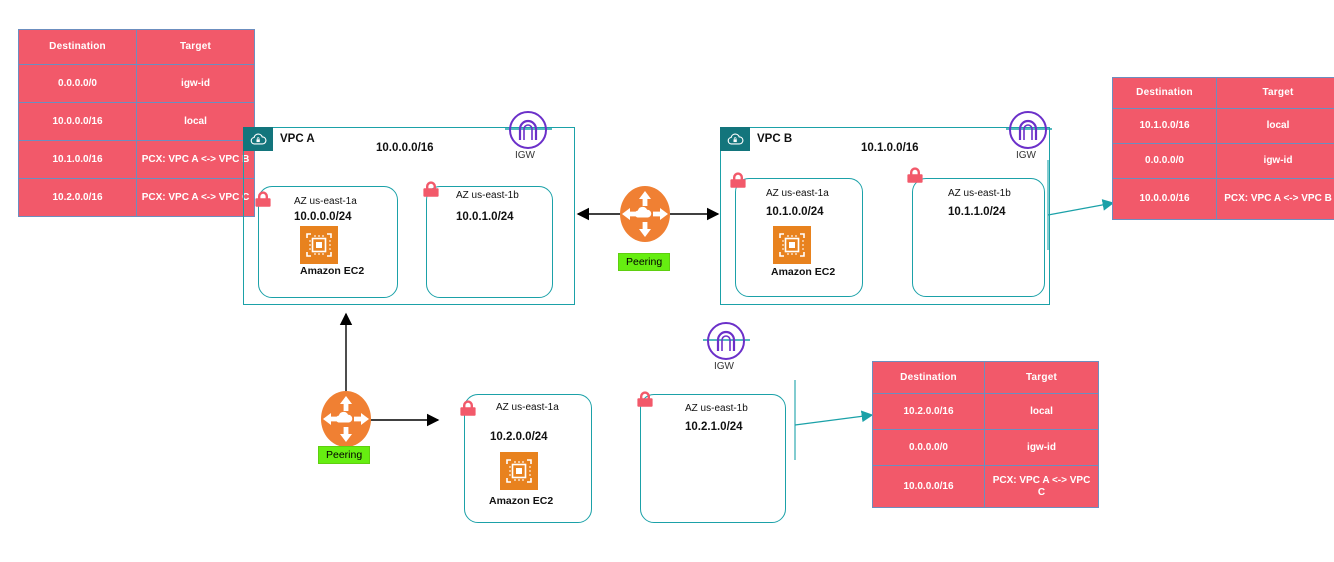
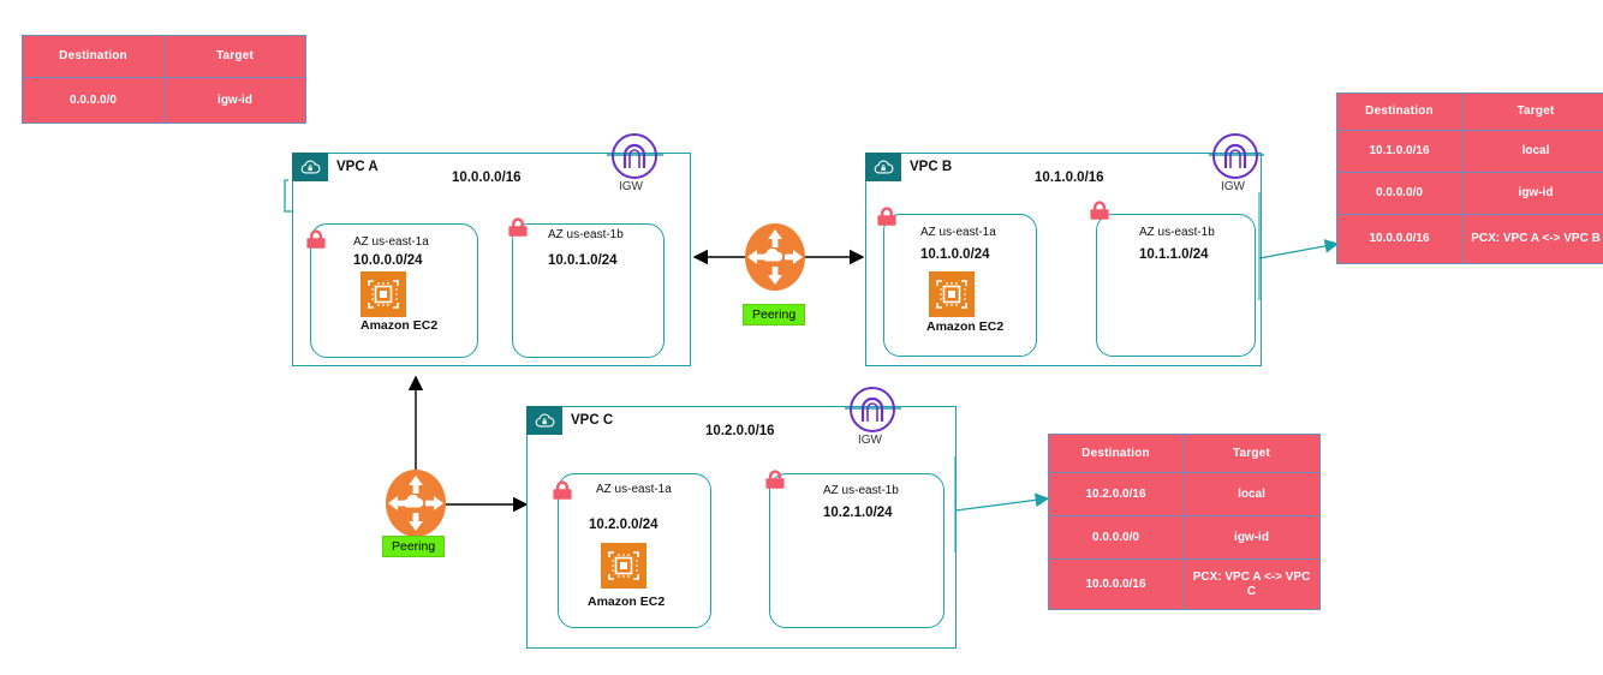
  Destination	Target
  0.0.0.0/0	igw-id
- 10.0.0.0/16	local
- 10.1.0.0/16	PCX: VPC A <-> VPC B
- 10.2.0.0/16	PCX: VPC A <-> VPC C
  Destination	Target
  10.1.0.0/16	local
  0.0.0.0/0	igw-id
  10.0.0.0/16	PCX: VPC A <-> VPC B
  Destination	Target
  10.2.0.0/16	local
  0.0.0.0/0	igw-id
  10.0.0.0/16	PCX: VPC A <-> VPC C
  VPC A
  10.0.0.0/16
  AZ us-east-1a
  10.0.0.0/24
  Amazon EC2
  AZ us-east-1b
  10.0.1.0/24
  IGW
  VPC B
  10.1.0.0/16
  AZ us-east-1a
  10.1.0.0/24
  Amazon EC2
  AZ us-east-1b
  10.1.1.0/24
  IGW
+ VPC C
+ 10.2.0.0/16
  AZ us-east-1a
  10.2.0.0/24
  Amazon EC2
  AZ us-east-1b
  10.2.1.0/24
  IGW
  Peering
  Peering
